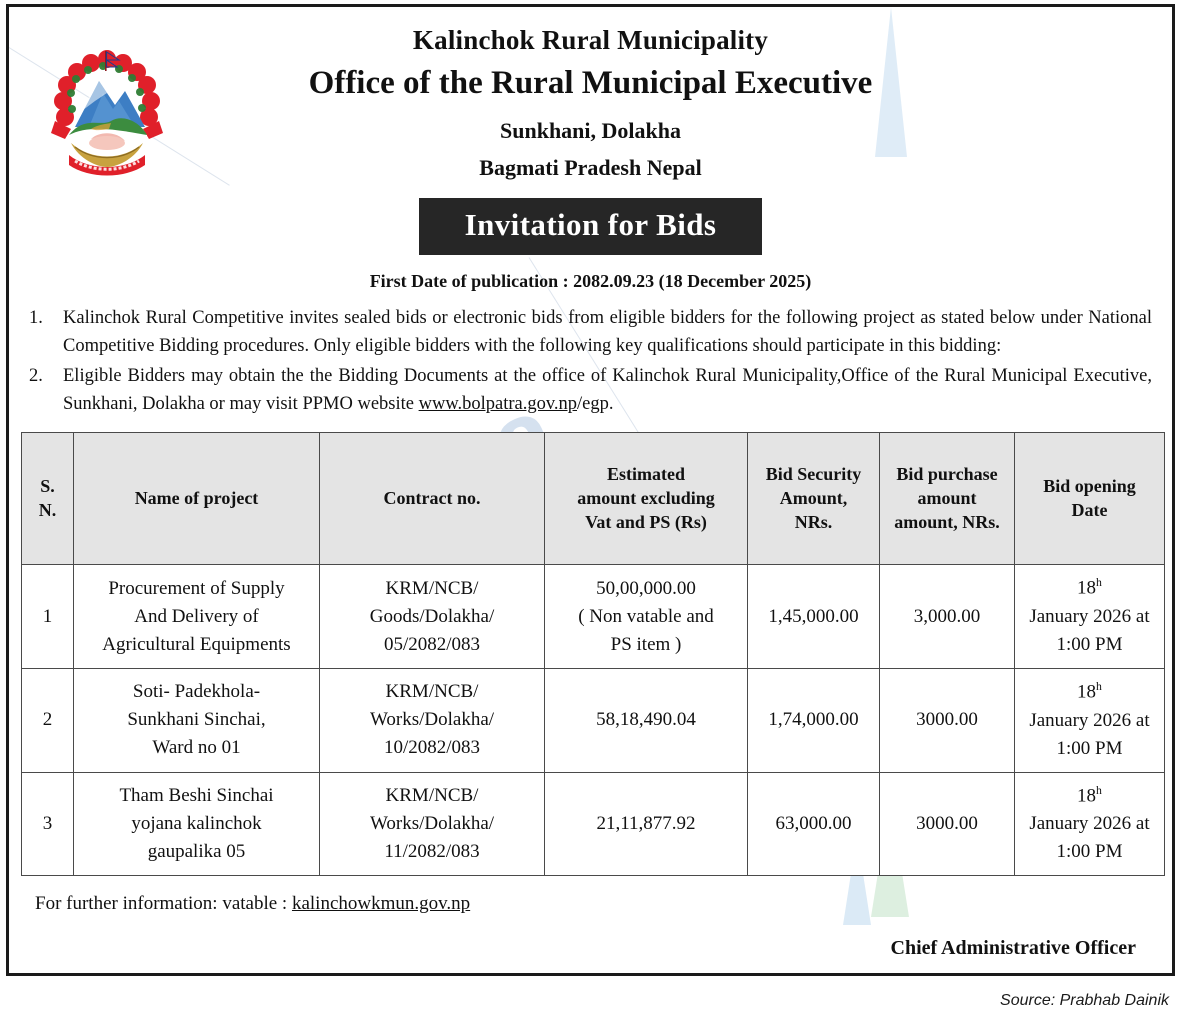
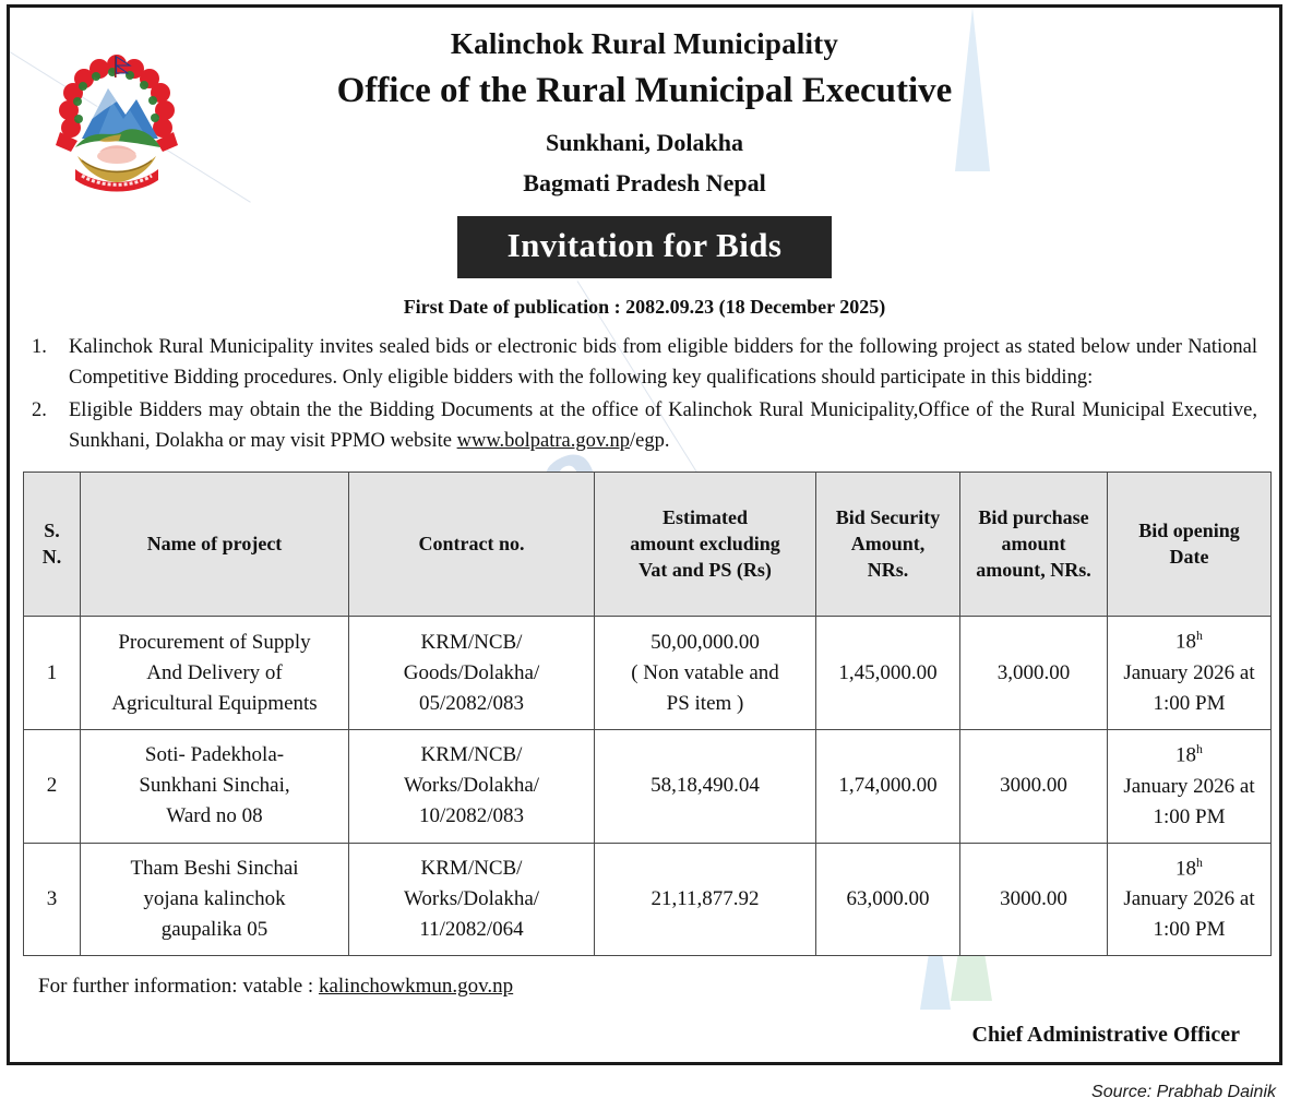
  Kalinchok Rural Municipality
  Office of the Rural Municipal Executive
  Sunkhani, Dolakha
  Bagmati Pradesh Nepal
  Invitation for Bids
  First Date of publication : 2082.09.23 (18 December 2025)
  1.
- Kalinchok Rural Competitive invites sealed bids or electronic bids from eligible bidders for the following project as stated below under National Competitive Bidding procedures. Only eligible bidders with the following key qualifications should participate in this bidding:
+ Kalinchok Rural Municipality invites sealed bids or electronic bids from eligible bidders for the following project as stated below under National Competitive Bidding procedures. Only eligible bidders with the following key qualifications should participate in this bidding:
  2.
  Eligible Bidders may obtain the the Bidding Documents at the office of Kalinchok Rural Municipality,Office of the Rural Municipal Executive, Sunkhani, Dolakha or may visit PPMO website www.bolpatra.gov.np/egp.
  S. N.	Name of project	Contract no.	Estimated amount excluding Vat and PS (Rs)	Bid Security Amount, NRs.	Bid purchase amount amount, NRs.	Bid opening Date
  1	Procurement of Supply And Delivery of Agricultural Equipments	KRM/NCB/ Goods/Dolakha/ 05/2082/083	50,00,000.00 ( Non vatable and PS item )	1,45,000.00	3,000.00	18h January 2026 at 1:00 PM
- 2	Soti- Padekhola- Sunkhani Sinchai, Ward no 01	KRM/NCB/ Works/Dolakha/ 10/2082/083	58,18,490.04	1,74,000.00	3000.00	18h January 2026 at 1:00 PM
+ 2	Soti- Padekhola- Sunkhani Sinchai, Ward no 08	KRM/NCB/ Works/Dolakha/ 10/2082/083	58,18,490.04	1,74,000.00	3000.00	18h January 2026 at 1:00 PM
- 3	Tham Beshi Sinchai yojana kalinchok gaupalika 05	KRM/NCB/ Works/Dolakha/ 11/2082/083	21,11,877.92	63,000.00	3000.00	18h January 2026 at 1:00 PM
+ 3	Tham Beshi Sinchai yojana kalinchok gaupalika 05	KRM/NCB/ Works/Dolakha/ 11/2082/064	21,11,877.92	63,000.00	3000.00	18h January 2026 at 1:00 PM
  For further information: vatable : kalinchowkmun.gov.np
  Chief Administrative Officer
  Source: Prabhab Dainik
